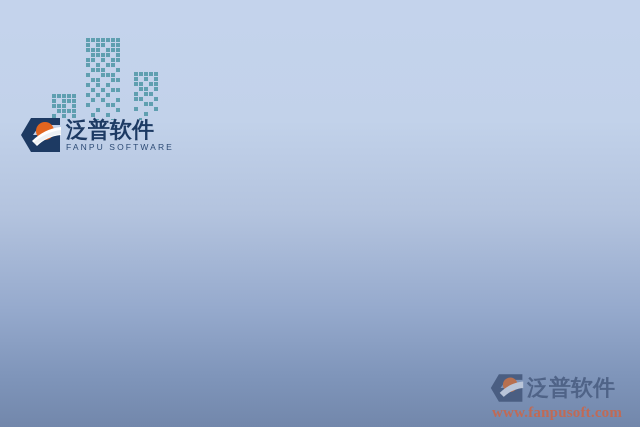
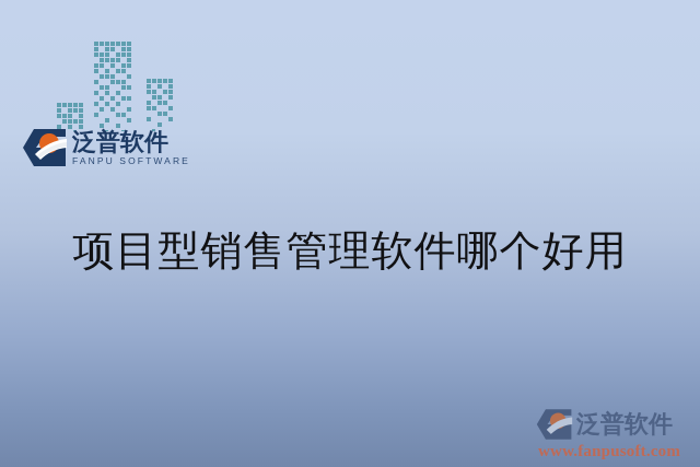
  泛普软件
  FANPU SOFTWARE
+ 项目型销售管理软件哪个好用
  泛普软件
  www.fanpusoft.com
